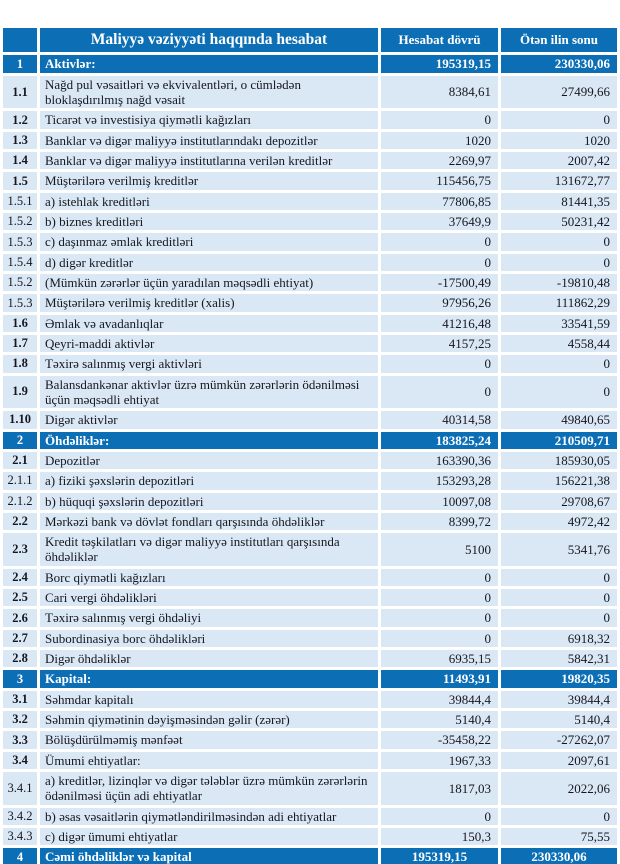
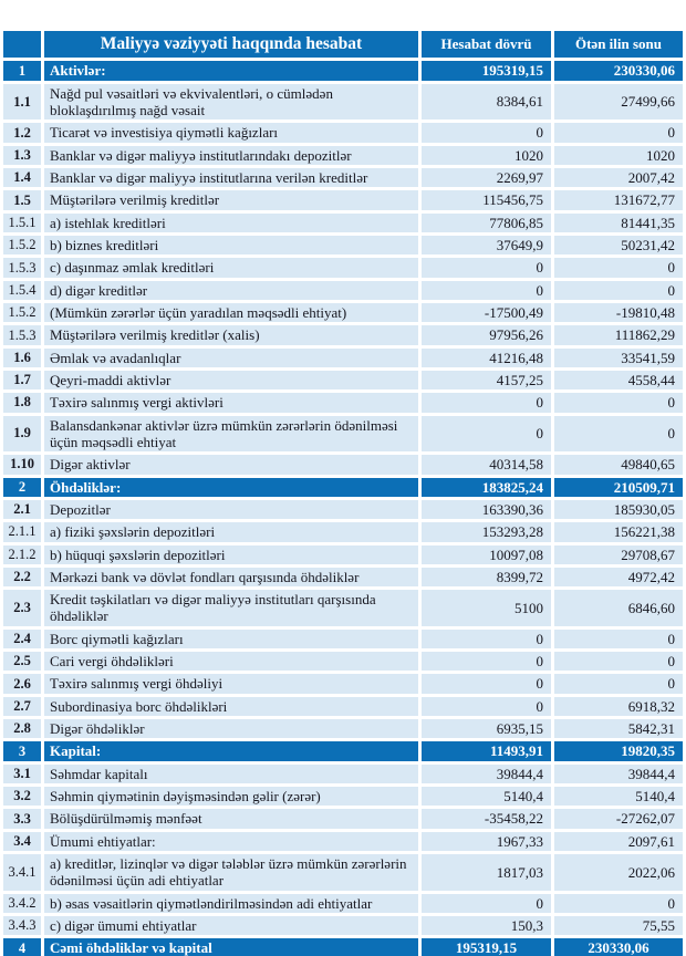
  	Maliyyə vəziyyəti haqqında hesabat	Hesabat dövrü	Ötən ilin sonu
  1	Aktivlər:	195319,15	230330,06
  1.1	Nağd pul vəsaitləri və ekvivalentləri, o cümlədən bloklaşdırılmış nağd vəsait	8384,61	27499,66
  1.2	Ticarət və investisiya qiymətli kağızları	0	0
  1.3	Banklar və digər maliyyə institutlarındakı depozitlər	1020	1020
  1.4	Banklar və digər maliyyə institutlarına verilən kreditlər	2269,97	2007,42
  1.5	Müştərilərə verilmiş kreditlər	115456,75	131672,77
  1.5.1	a) istehlak kreditləri	77806,85	81441,35
  1.5.2	b) biznes kreditləri	37649,9	50231,42
  1.5.3	c) daşınmaz əmlak kreditləri	0	0
  1.5.4	d) digər kreditlər	0	0
  1.5.2	(Mümkün zərərlər üçün yaradılan məqsədli ehtiyat)	-17500,49	-19810,48
  1.5.3	Müştərilərə verilmiş kreditlər (xalis)	97956,26	111862,29
  1.6	Əmlak və avadanlıqlar	41216,48	33541,59
  1.7	Qeyri-maddi aktivlər	4157,25	4558,44
  1.8	Təxirə salınmış vergi aktivləri	0	0
  1.9	Balansdankənar aktivlər üzrə mümkün zərərlərin ödənilməsi üçün məqsədli ehtiyat	0	0
  1.10	Digər aktivlər	40314,58	49840,65
  2	Öhdəliklər:	183825,24	210509,71
  2.1	Depozitlər	163390,36	185930,05
  2.1.1	a) fiziki şəxslərin depozitləri	153293,28	156221,38
  2.1.2	b) hüquqi şəxslərin depozitləri	10097,08	29708,67
  2.2	Mərkəzi bank və dövlət fondları qarşısında öhdəliklər	8399,72	4972,42
- 2.3	Kredit təşkilatları və digər maliyyə institutları qarşısında öhdəliklər	5100	5341,76
+ 2.3	Kredit təşkilatları və digər maliyyə institutları qarşısında öhdəliklər	5100	6846,60
  2.4	Borc qiymətli kağızları	0	0
  2.5	Cari vergi öhdəlikləri	0	0
  2.6	Təxirə salınmış vergi öhdəliyi	0	0
  2.7	Subordinasiya borc öhdəlikləri	0	6918,32
  2.8	Digər öhdəliklər	6935,15	5842,31
  3	Kapital:	11493,91	19820,35
  3.1	Səhmdar kapitalı	39844,4	39844,4
  3.2	Səhmin qiymətinin dəyişməsindən gəlir (zərər)	5140,4	5140,4
  3.3	Bölüşdürülməmiş mənfəət	-35458,22	-27262,07
  3.4	Ümumi ehtiyatlar:	1967,33	2097,61
  3.4.1	a) kreditlər, lizinqlər və digər tələblər üzrə mümkün zərərlərin ödənilməsi üçün adi ehtiyatlar	1817,03	2022,06
  3.4.2	b) əsas vəsaitlərin qiymətləndirilməsindən adi ehtiyatlar	0	0
  3.4.3	c) digər ümumi ehtiyatlar	150,3	75,55
  4	Cəmi öhdəliklər və kapital	195319,15	230330,06
